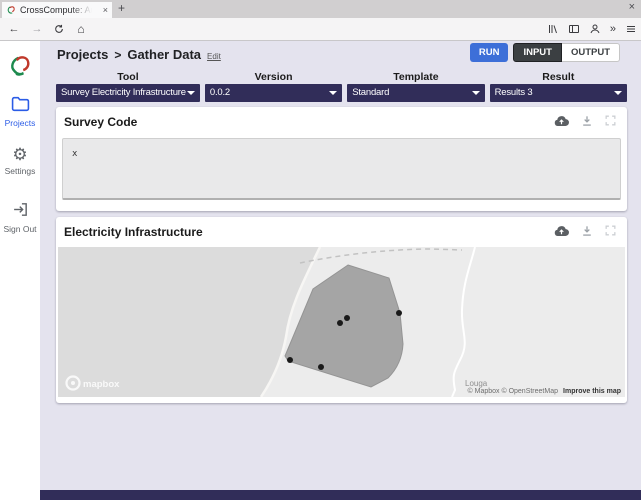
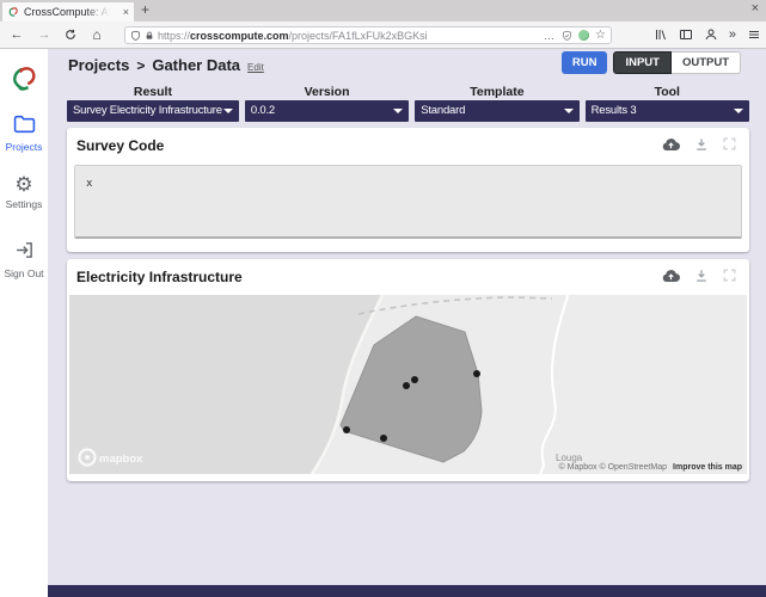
  CrossCompute: A
  ×
  +
  ×
  ←
  →
  ⌂
+ https://crosscompute.com/projects/FA1fLxFUk2xBGKsi
+ …
+ ☆
  »
  Projects
  ⚙
  Settings
  Sign Out
  Projects
  >
  Gather Data
  Edit
  RUN
  INPUT
  OUTPUT
- Tool
+ Result
  Survey Electricity Infrastructure
  Version
  0.0.2
  Template
  Standard
- Result
+ Tool
  Results 3
  Survey Code
  x
  Electricity Infrastructure
  Louga
  mapbox
